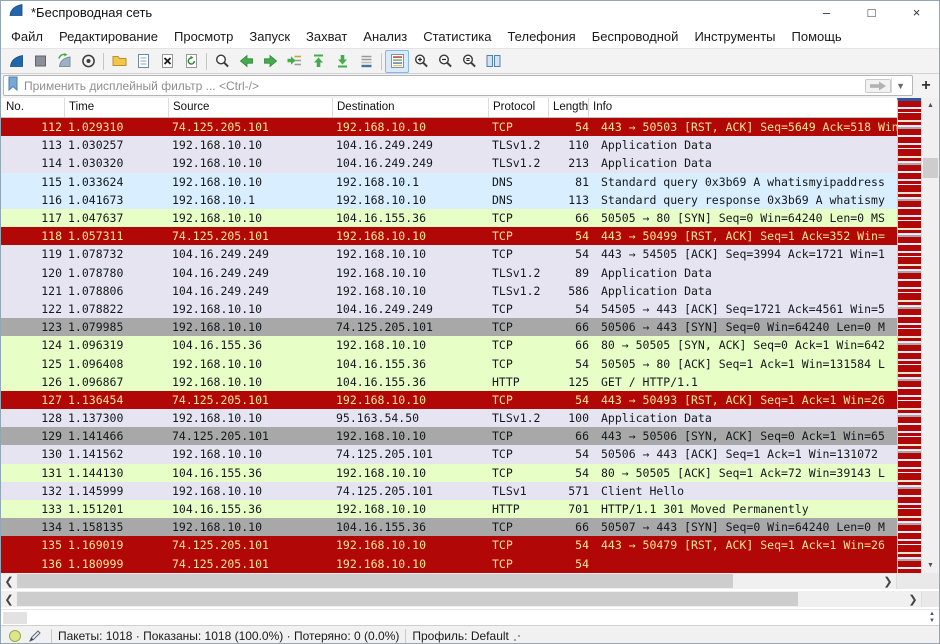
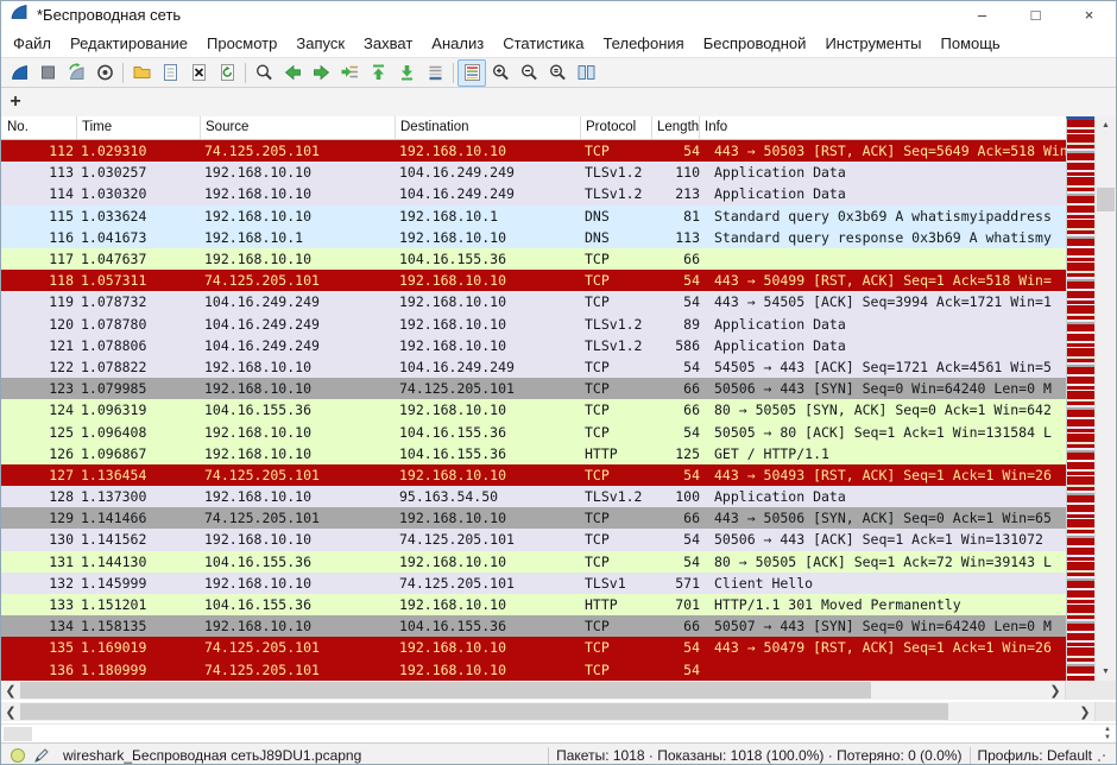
  *Беспроводная сеть
  –
  □
  ×
  Файл
  Редактирование
  Просмотр
  Запуск
  Захват
  Анализ
  Статистика
  Телефония
  Беспроводной
  Инструменты
  Помощь
- Применить дисплейный фильтр ... <Ctrl-/>
- ▼
  +
  No.
  Time
  Source
  Destination
  Protocol
  Length
  Info
  112
  1.029310
  74.125.205.101
  192.168.10.10
  TCP
  54
  443 → 50503 [RST, ACK] Seq=5649 Ack=518 Win
  113
  1.030257
  192.168.10.10
  104.16.249.249
  TLSv1.2
  110
  Application Data
  114
  1.030320
  192.168.10.10
  104.16.249.249
  TLSv1.2
  213
  Application Data
  115
  1.033624
  192.168.10.10
  192.168.10.1
  DNS
  81
  Standard query 0x3b69 A whatismyipaddress
  116
  1.041673
  192.168.10.1
  192.168.10.10
  DNS
  113
  Standard query response 0x3b69 A whatismy
  117
  1.047637
  192.168.10.10
  104.16.155.36
  TCP
  66
- 50505 → 80 [SYN] Seq=0 Win=64240 Len=0 MS
  118
  1.057311
  74.125.205.101
  192.168.10.10
  TCP
  54
- 443 → 50499 [RST, ACK] Seq=1 Ack=352 Win=
+ 443 → 50499 [RST, ACK] Seq=1 Ack=518 Win=
  119
  1.078732
  104.16.249.249
  192.168.10.10
  TCP
  54
  443 → 54505 [ACK] Seq=3994 Ack=1721 Win=1
  120
  1.078780
  104.16.249.249
  192.168.10.10
  TLSv1.2
  89
  Application Data
  121
  1.078806
  104.16.249.249
  192.168.10.10
  TLSv1.2
  586
  Application Data
  122
  1.078822
  192.168.10.10
  104.16.249.249
  TCP
  54
  54505 → 443 [ACK] Seq=1721 Ack=4561 Win=5
  123
  1.079985
  192.168.10.10
  74.125.205.101
  TCP
  66
  50506 → 443 [SYN] Seq=0 Win=64240 Len=0 M
  124
  1.096319
  104.16.155.36
  192.168.10.10
  TCP
  66
  80 → 50505 [SYN, ACK] Seq=0 Ack=1 Win=642
  125
  1.096408
  192.168.10.10
  104.16.155.36
  TCP
  54
  50505 → 80 [ACK] Seq=1 Ack=1 Win=131584 L
  126
  1.096867
  192.168.10.10
  104.16.155.36
  HTTP
  125
  GET / HTTP/1.1
  127
  1.136454
  74.125.205.101
  192.168.10.10
  TCP
  54
  443 → 50493 [RST, ACK] Seq=1 Ack=1 Win=26
  128
  1.137300
  192.168.10.10
  95.163.54.50
  TLSv1.2
  100
  Application Data
  129
  1.141466
  74.125.205.101
  192.168.10.10
  TCP
  66
  443 → 50506 [SYN, ACK] Seq=0 Ack=1 Win=65
  130
  1.141562
  192.168.10.10
  74.125.205.101
  TCP
  54
  50506 → 443 [ACK] Seq=1 Ack=1 Win=131072
  131
  1.144130
  104.16.155.36
  192.168.10.10
  TCP
  54
  80 → 50505 [ACK] Seq=1 Ack=72 Win=39143 L
  132
  1.145999
  192.168.10.10
  74.125.205.101
  TLSv1
  571
  Client Hello
  133
  1.151201
  104.16.155.36
  192.168.10.10
  HTTP
  701
  HTTP/1.1 301 Moved Permanently
  134
  1.158135
  192.168.10.10
  104.16.155.36
  TCP
  66
  50507 → 443 [SYN] Seq=0 Win=64240 Len=0 M
  135
  1.169019
  74.125.205.101
  192.168.10.10
  TCP
  54
  443 → 50479 [RST, ACK] Seq=1 Ack=1 Win=26
  136
  1.180999
  74.125.205.101
  192.168.10.10
  TCP
  54
  ❮
  ❯
  ❮
  ❯
+ wireshark_Беспроводная сетьJ89DU1.pcapng
  Пакеты: 1018 · Показаны: 1018 (100.0%) · Потеряно: 0 (0.0%)
  Профиль: Default
